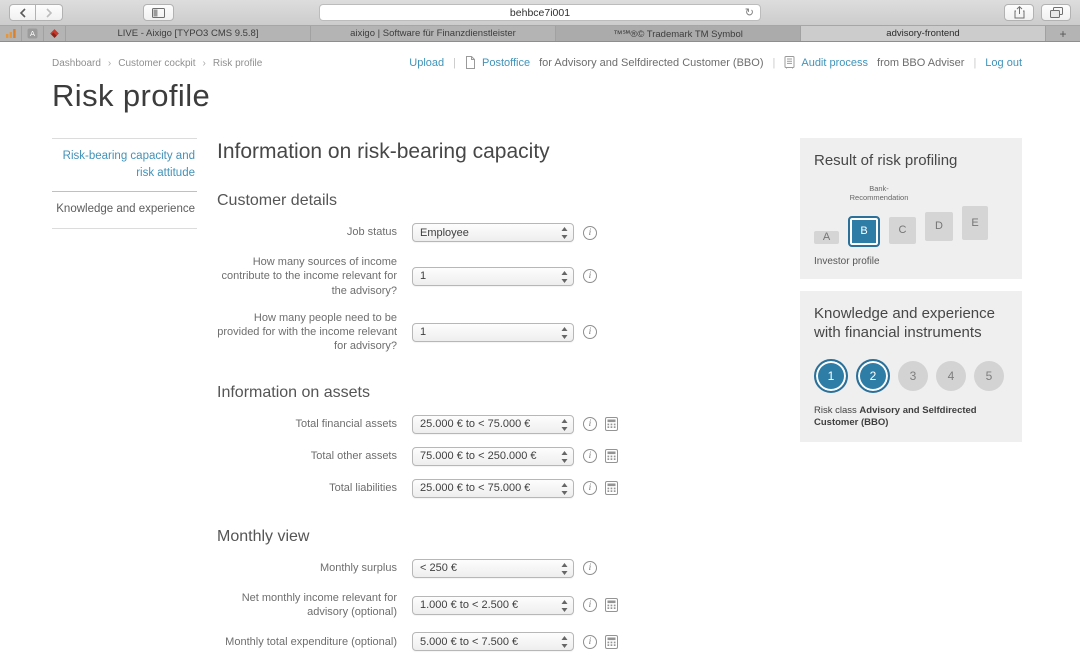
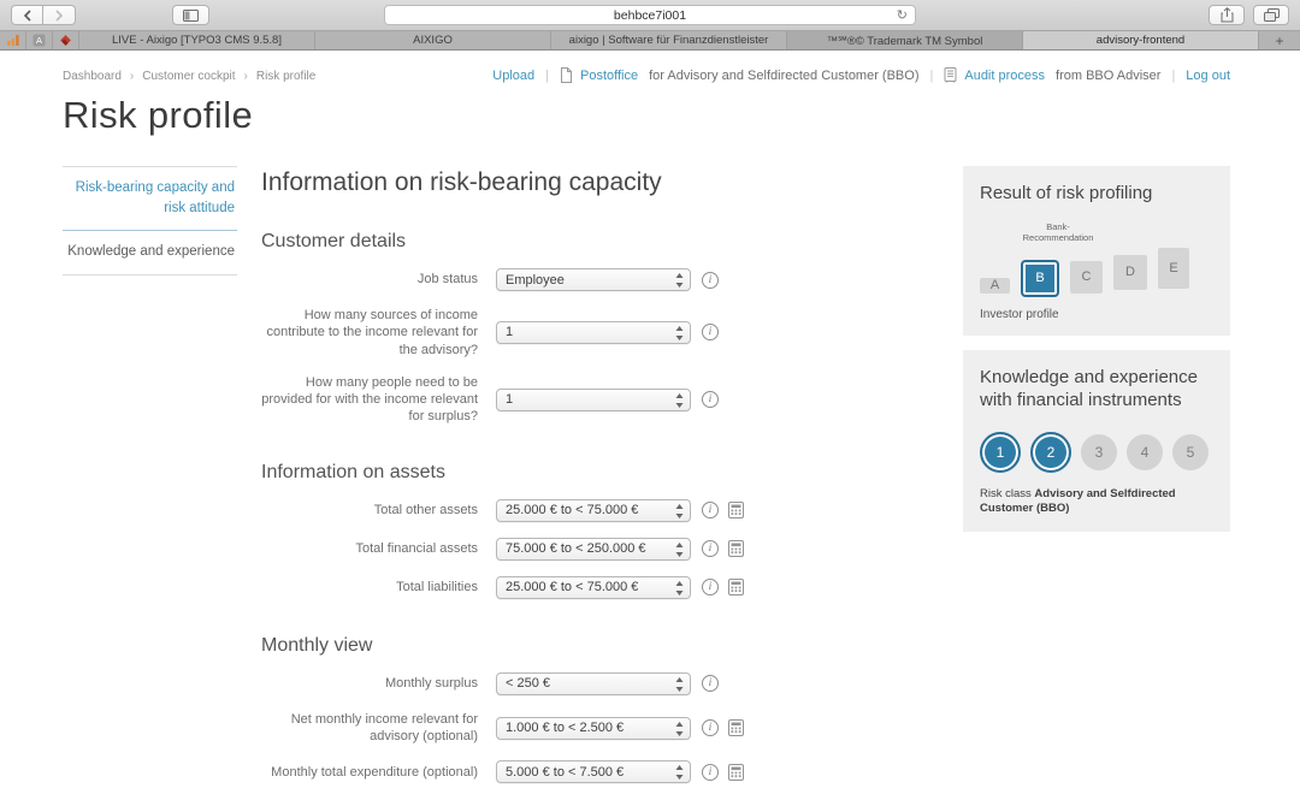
  behbce7i001
  ↻
  A
  LIVE - Aixigo [TYPO3 CMS 9.5.8]
+ AIXIGO
  aixigo | Software für Finanzdienstleister
  ™℠®© Trademark TM Symbol
  advisory-frontend
  +
  Dashboard
  ›
  Customer cockpit
  ›
  Risk profile
  Upload
  |
  Postoffice
  for Advisory and Selfdirected Customer (BBO)
  |
  Audit process
  from BBO Adviser
  |
  Log out
  Risk profile
  Risk-bearing capacity and risk attitude
  Knowledge and experience
  Information on risk-bearing capacity
  Customer details
  Job status
  Employee
  i
  How many sources of income contribute to the income relevant for the advisory?
  1
  i
- How many people need to be provided for with the income relevant for advisory?
+ How many people need to be provided for with the income relevant for surplus?
  1
  i
  Information on assets
- Total financial assets
+ Total other assets
  25.000 € to < 75.000 €
  i
- Total other assets
+ Total financial assets
  75.000 € to < 250.000 €
  i
  Total liabilities
  25.000 € to < 75.000 €
  i
  Monthly view
  Monthly surplus
  < 250 €
  i
  Net monthly income relevant for advisory (optional)
  1.000 € to < 2.500 €
  i
  Monthly total expenditure (optional)
  5.000 € to < 7.500 €
  i
  Result of risk profiling
  Bank-
  Recommendation
  A
  B
  C
  D
  E
  Investor profile
  Knowledge and experience with financial instruments
  1
  2
  3
  4
  5
  Risk class Advisory and Selfdirected Customer (BBO)
